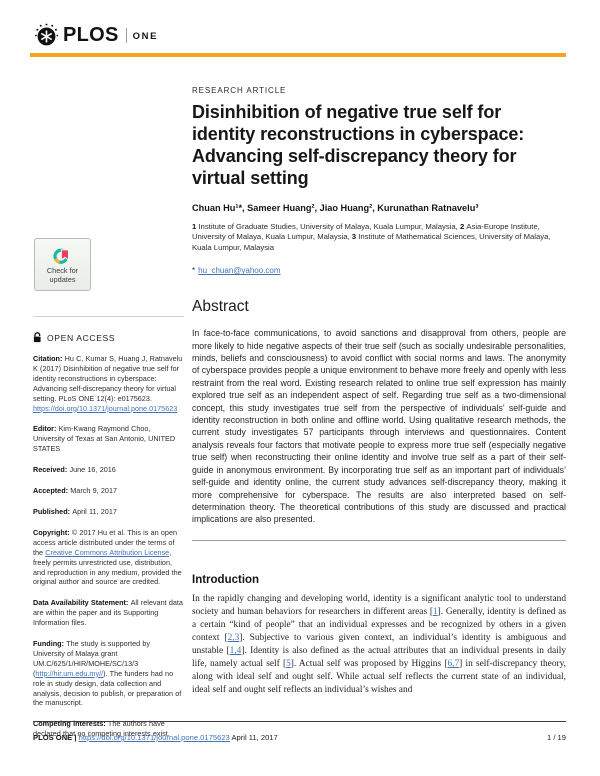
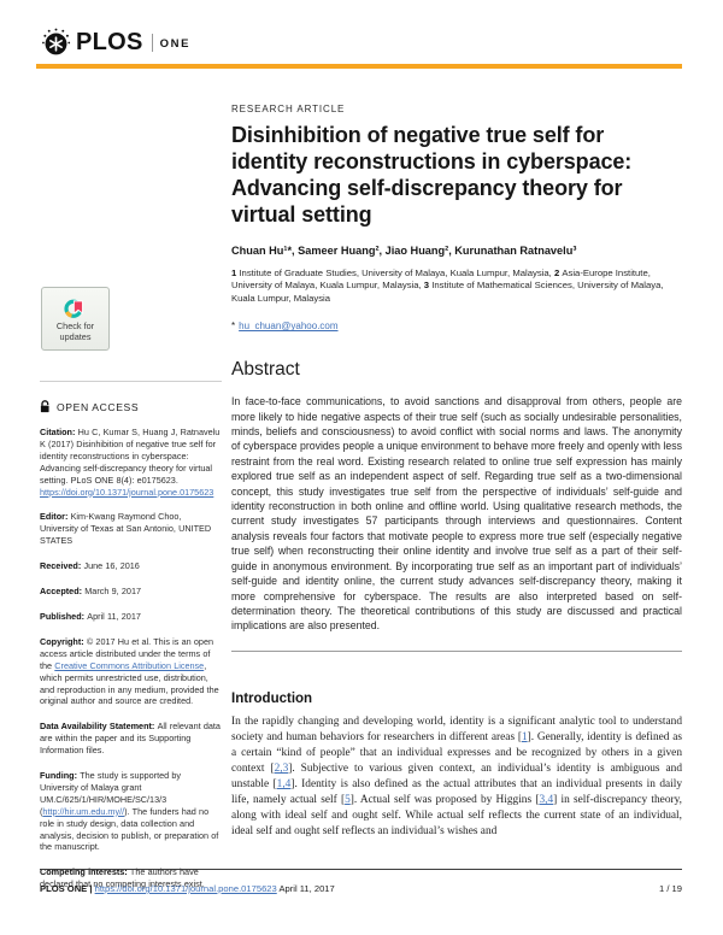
  PLOS
  ONE
  Check for
  updates
  OPEN ACCESS
- Citation: Hu C, Kumar S, Huang J, Ratnavelu K (2017) Disinhibition of negative true self for identity reconstructions in cyberspace: Advancing self-discrepancy theory for virtual setting. PLoS ONE 12(4): e0175623. https://doi.org/10.1371/journal.pone.0175623
+ Citation: Hu C, Kumar S, Huang J, Ratnavelu K (2017) Disinhibition of negative true self for identity reconstructions in cyberspace: Advancing self-discrepancy theory for virtual setting. PLoS ONE 8(4): e0175623. https://doi.org/10.1371/journal.pone.0175623
  Editor: Kim-Kwang Raymond Choo, University of Texas at San Antonio, UNITED STATES
  Received: June 16, 2016
  Accepted: March 9, 2017
  Published: April 11, 2017
- Copyright: © 2017 Hu et al. This is an open access article distributed under the terms of the Creative Commons Attribution License, freely permits unrestricted use, distribution, and reproduction in any medium, provided the original author and source are credited.
+ Copyright: © 2017 Hu et al. This is an open access article distributed under the terms of the Creative Commons Attribution License, which permits unrestricted use, distribution, and reproduction in any medium, provided the original author and source are credited.
  Data Availability Statement: All relevant data are within the paper and its Supporting Information files.
  Funding: The study is supported by University of Malaya grant UM.C/625/1/HIR/MOHE/SC/13/3 (http://hir.um.edu.my//). The funders had no role in study design, data collection and analysis, decision to publish, or preparation of the manuscript.
  Competing interests: The authors have declared that no competing interests exist.
  RESEARCH ARTICLE
  Disinhibition of negative true self for identity reconstructions in cyberspace: Advancing self-discrepancy theory for virtual setting
  Chuan Hu¹*, Sameer Huang², Jiao Huang², Kurunathan Ratnavelu³
  1 Institute of Graduate Studies, University of Malaya, Kuala Lumpur, Malaysia, 2 Asia-Europe Institute, University of Malaya, Kuala Lumpur, Malaysia, 3 Institute of Mathematical Sciences, University of Malaya, Kuala Lumpur, Malaysia
  * hu_chuan@yahoo.com
  Abstract
  In face-to-face communications, to avoid sanctions and disapproval from others, people are more likely to hide negative aspects of their true self (such as socially undesirable personalities, minds, beliefs and consciousness) to avoid conflict with social norms and laws. The anonymity of cyberspace provides people a unique environment to behave more freely and openly with less restraint from the real word. Existing research related to online true self expression has mainly explored true self as an independent aspect of self. Regarding true self as a two-dimensional concept, this study investigates true self from the perspective of individuals’ self-guide and identity reconstruction in both online and offline world. Using qualitative research methods, the current study investigates 57 participants through interviews and questionnaires. Content analysis reveals four factors that motivate people to express more true self (especially negative true self) when reconstructing their online identity and involve true self as a part of their self-guide in anonymous environment. By incorporating true self as an important part of individuals’ self-guide and identity online, the current study advances self-discrepancy theory, making it more comprehensive for cyberspace. The results are also interpreted based on self-determination theory. The theoretical contributions of this study are discussed and practical implications are also presented.
  Introduction
- In the rapidly changing and developing world, identity is a significant analytic tool to understand society and human behaviors for researchers in different areas [1]. Generally, identity is defined as a certain “kind of people” that an individual expresses and be recognized by others in a given context [2,3]. Subjective to various given context, an individual’s identity is ambiguous and unstable [1,4]. Identity is also defined as the actual attributes that an individual presents in daily life, namely actual self [5]. Actual self was proposed by Higgins [6,7] in self-discrepancy theory, along with ideal self and ought self. While actual self reflects the current state of an individual, ideal self and ought self reflects an individual’s wishes and
+ In the rapidly changing and developing world, identity is a significant analytic tool to understand society and human behaviors for researchers in different areas [1]. Generally, identity is defined as a certain “kind of people” that an individual expresses and be recognized by others in a given context [2,3]. Subjective to various given context, an individual’s identity is ambiguous and unstable [1,4]. Identity is also defined as the actual attributes that an individual presents in daily life, namely actual self [5]. Actual self was proposed by Higgins [3,4] in self-discrepancy theory, along with ideal self and ought self. While actual self reflects the current state of an individual, ideal self and ought self reflects an individual’s wishes and
  PLOS ONE | https://doi.org/10.1371/journal.pone.0175623 April 11, 2017
  1 / 19
